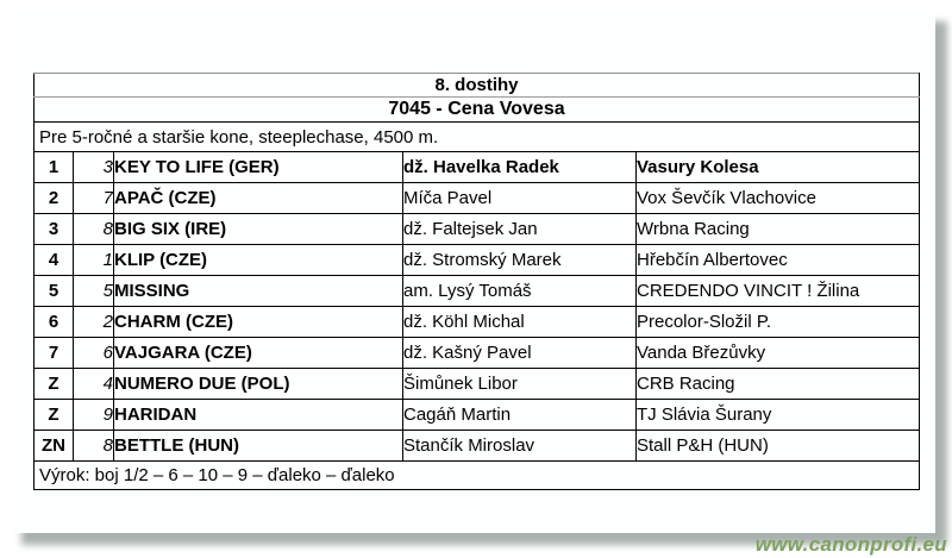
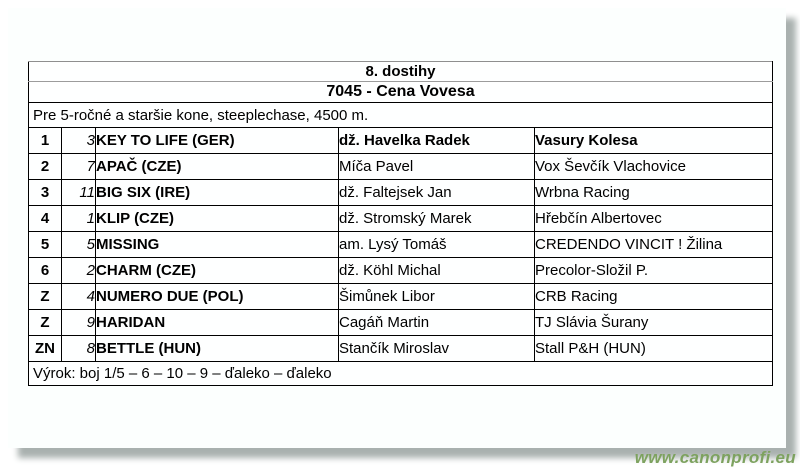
  8. dostihy
  7045 - Cena Vovesa
  Pre 5-ročné a staršie kone, steeplechase, 4500 m.
  1	3	KEY TO LIFE (GER)	dž. Havelka Radek	Vasury Kolesa
  2	7	APAČ (CZE)	Míča Pavel	Vox Ševčík Vlachovice
- 3	8	BIG SIX (IRE)	dž. Faltejsek Jan	Wrbna Racing
+ 3	11	BIG SIX (IRE)	dž. Faltejsek Jan	Wrbna Racing
  4	1	KLIP (CZE)	dž. Stromský Marek	Hřebčín Albertovec
  5	5	MISSING	am. Lysý Tomáš	CREDENDO VINCIT ! Žilina
  6	2	CHARM (CZE)	dž. Köhl Michal	Precolor-Složil P.
- 7	6	VAJGARA (CZE)	dž. Kašný Pavel	Vanda Březůvky
  Z	4	NUMERO DUE (POL)	Šimůnek Libor	CRB Racing
  Z	9	HARIDAN	Cagáň Martin	TJ Slávia Šurany
  ZN	8	BETTLE (HUN)	Stančík Miroslav	Stall P&H (HUN)
- Výrok: boj 1/2 – 6 – 10 – 9 – ďaleko – ďaleko
+ Výrok: boj 1/5 – 6 – 10 – 9 – ďaleko – ďaleko
  www.canonprofi.eu
